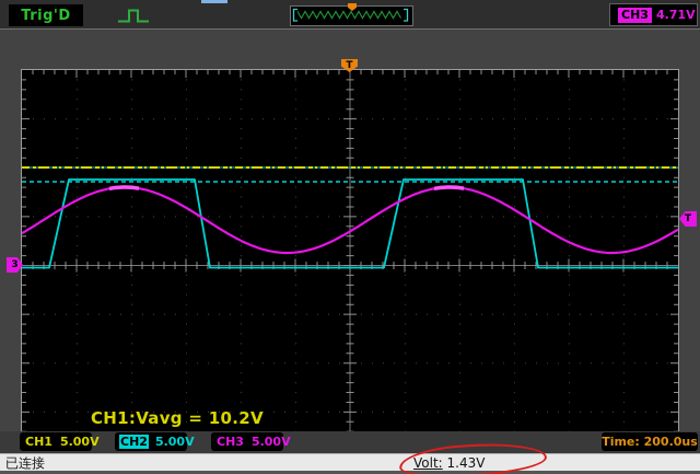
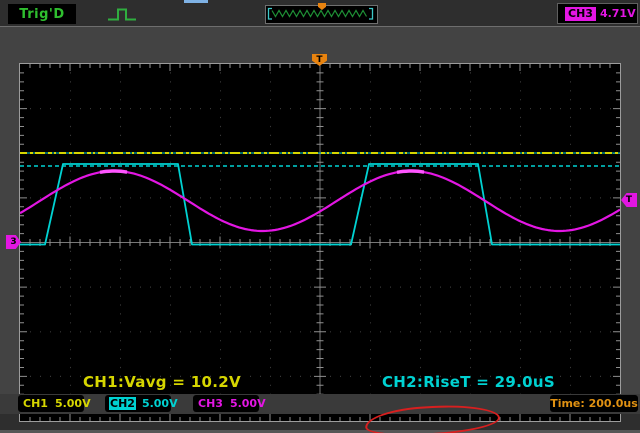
  Trig'D
  CH3
  4.71V
  T
  3
  T
  CH1:Vavg = 10.2V
+ CH2:RiseT = 29.0uS
  Time: 200.0us
  CH1
  5.00V
  CH2
  5.00V
  CH3
  5.00V
- 已连接
- Volt: 1.43V
